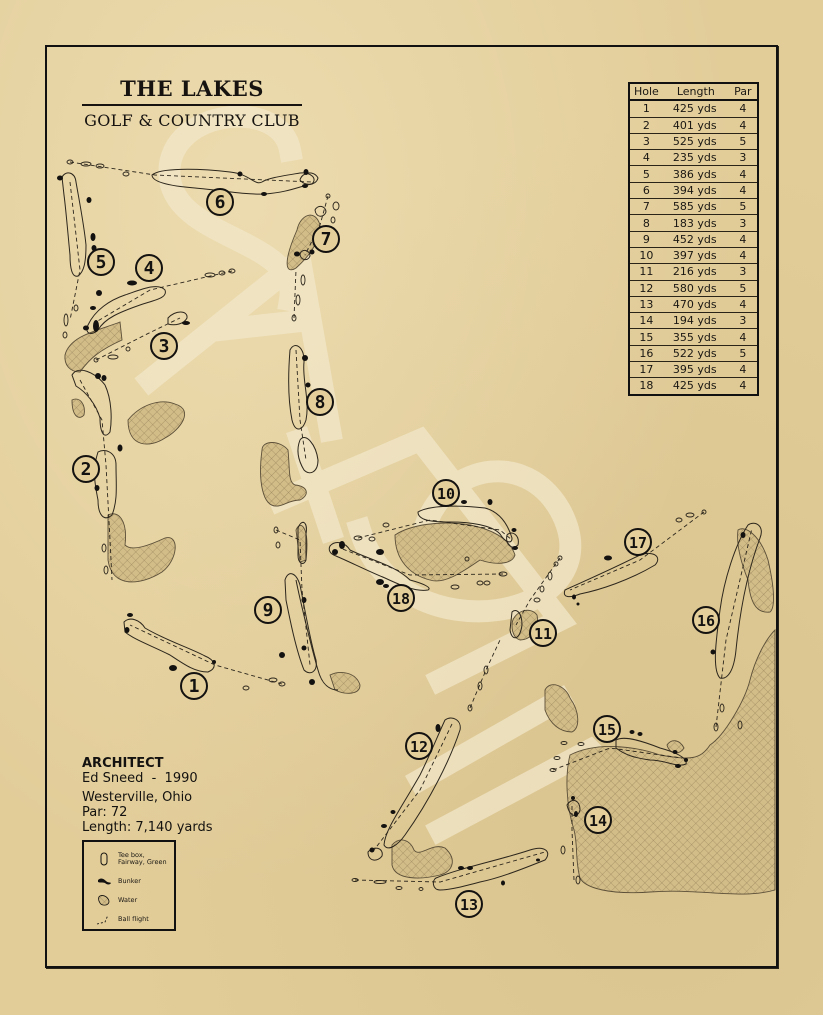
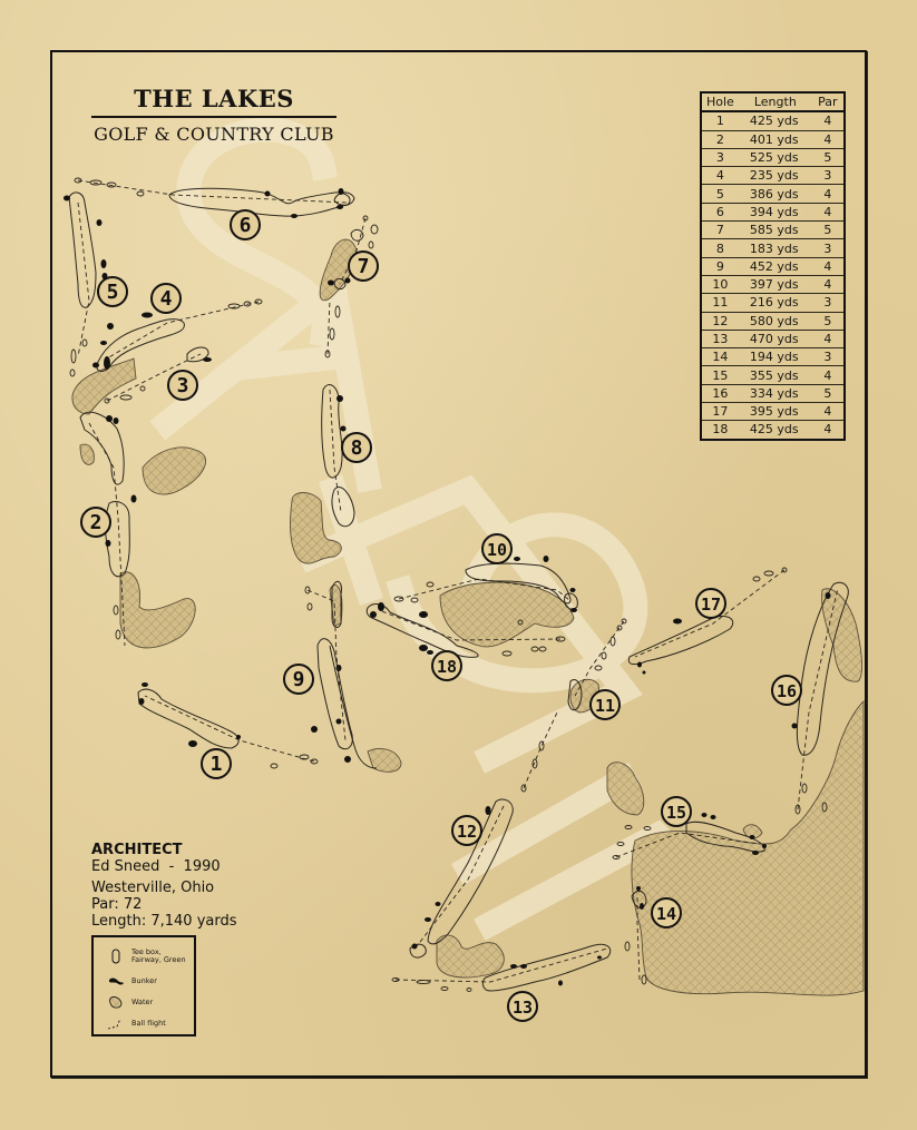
  1
  2
  3
  4
  5
  6
  7
  8
  9
  10
  11
  12
  13
  14
  15
  16
  17
  18
  THE LAKES
  GOLF & COUNTRY CLUB
  Hole	Length	Par
  1	425 yds	4
  2	401 yds	4
  3	525 yds	5
  4	235 yds	3
  5	386 yds	4
  6	394 yds	4
  7	585 yds	5
  8	183 yds	3
  9	452 yds	4
  10	397 yds	4
  11	216 yds	3
  12	580 yds	5
  13	470 yds	4
  14	194 yds	3
  15	355 yds	4
- 16	522 yds	5
+ 16	334 yds	5
  17	395 yds	4
  18	425 yds	4
  ARCHITECT
  Ed Sneed - 1990
  Westerville, Ohio
  Par: 72
  Length: 7,140 yards
  Tee box, Fairway, Green
  Bunker
  Water
  Ball flight
